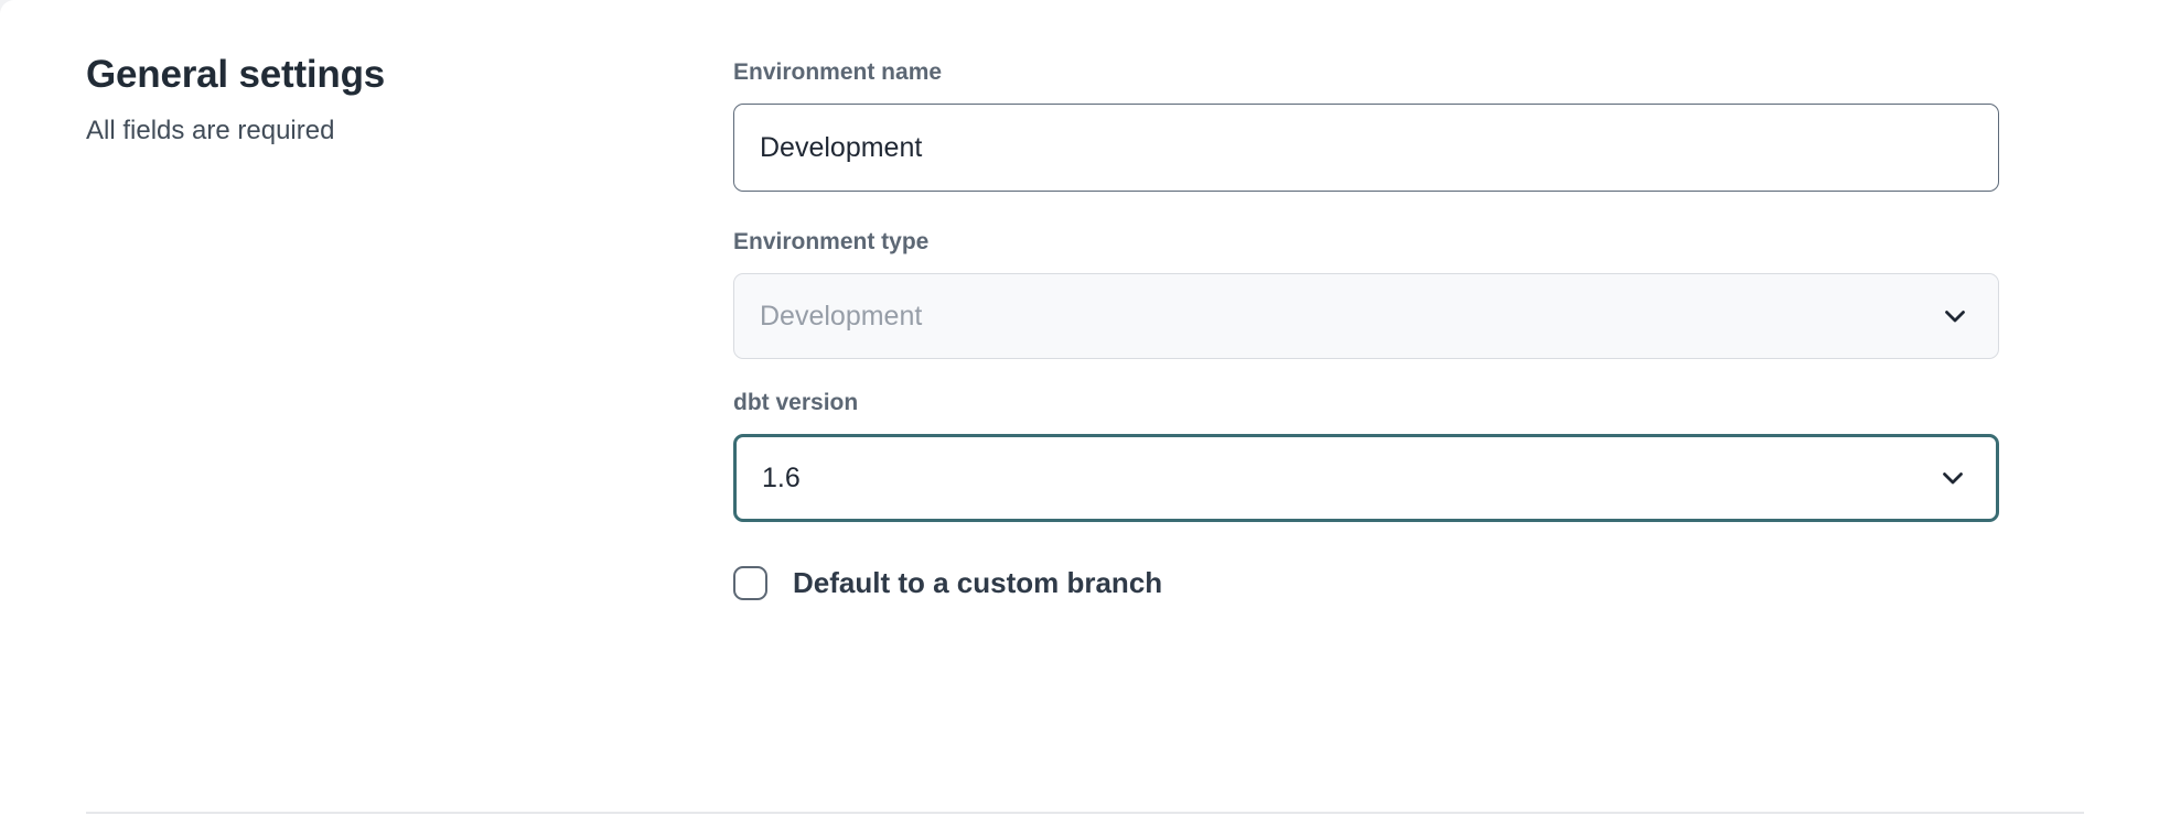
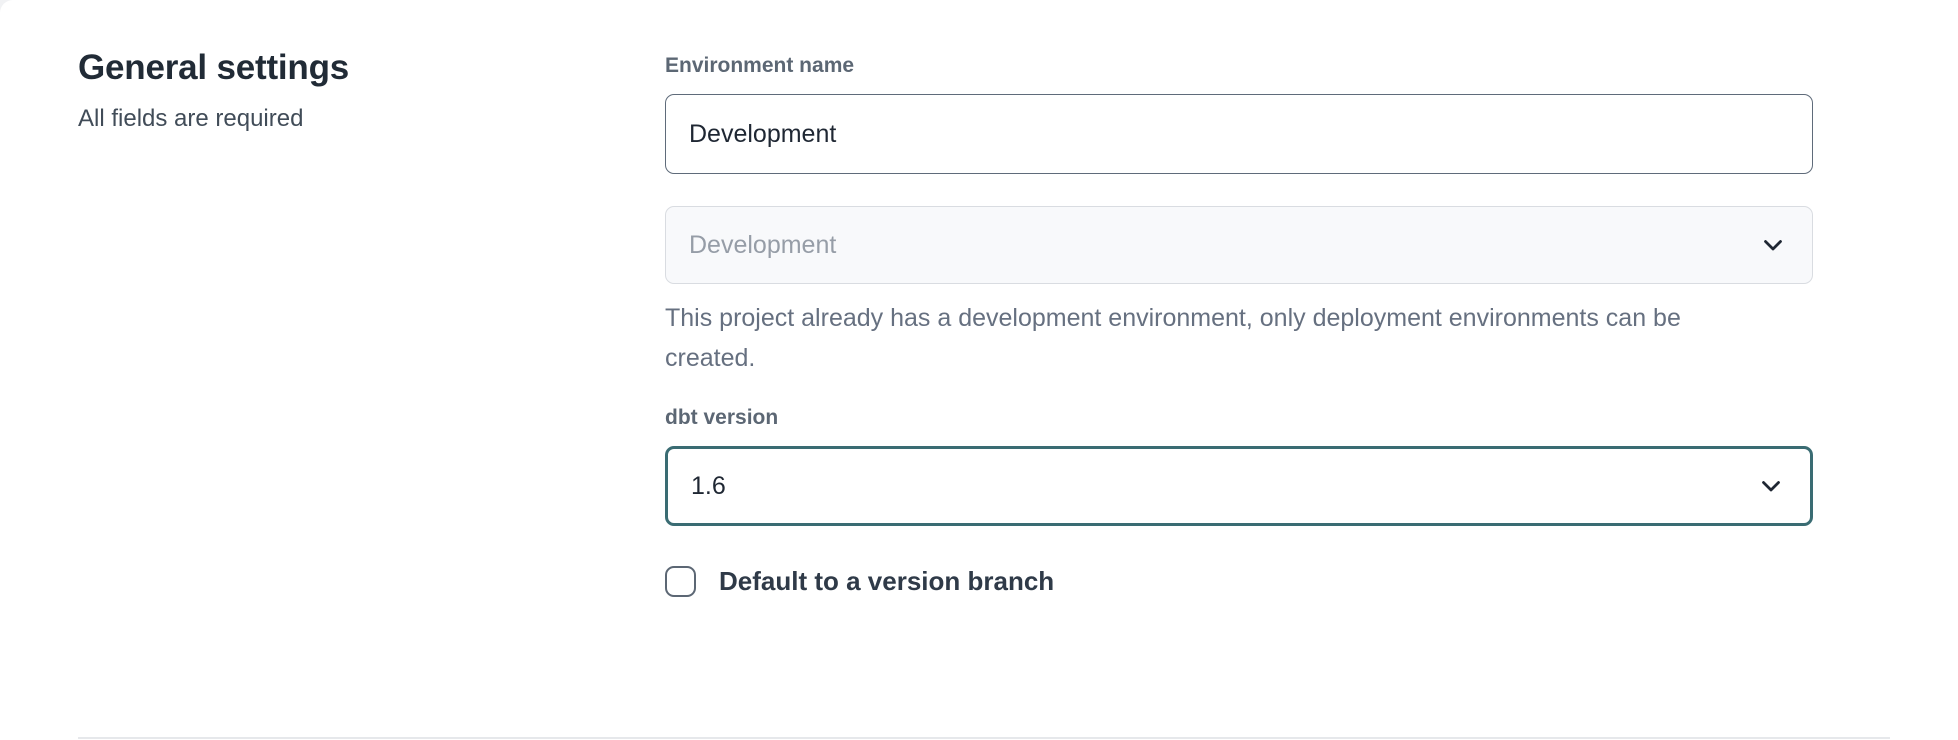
  General settings
  All fields are required
  Environment name
  Development
- Environment type
  Development
+ This project already has a development environment, only deployment environments can be
+ created.
  dbt version
  1.6
- Default to a custom branch
+ Default to a version branch
